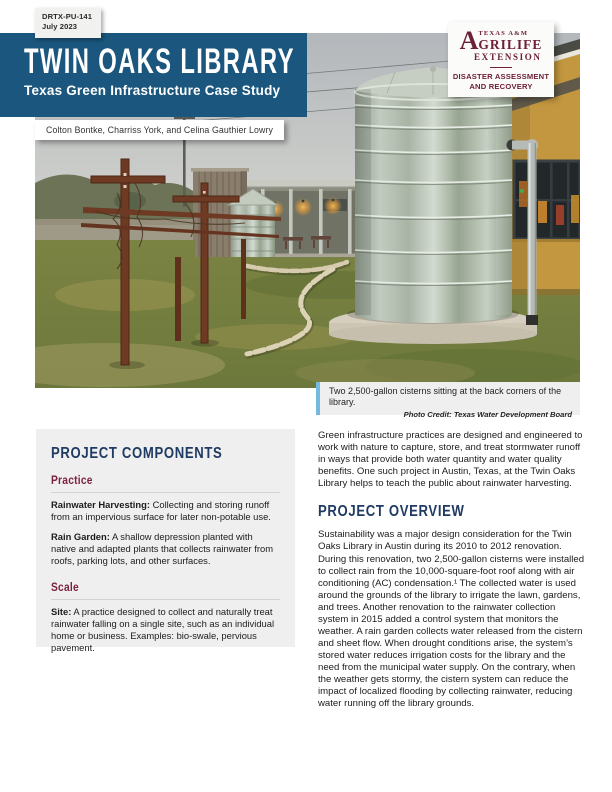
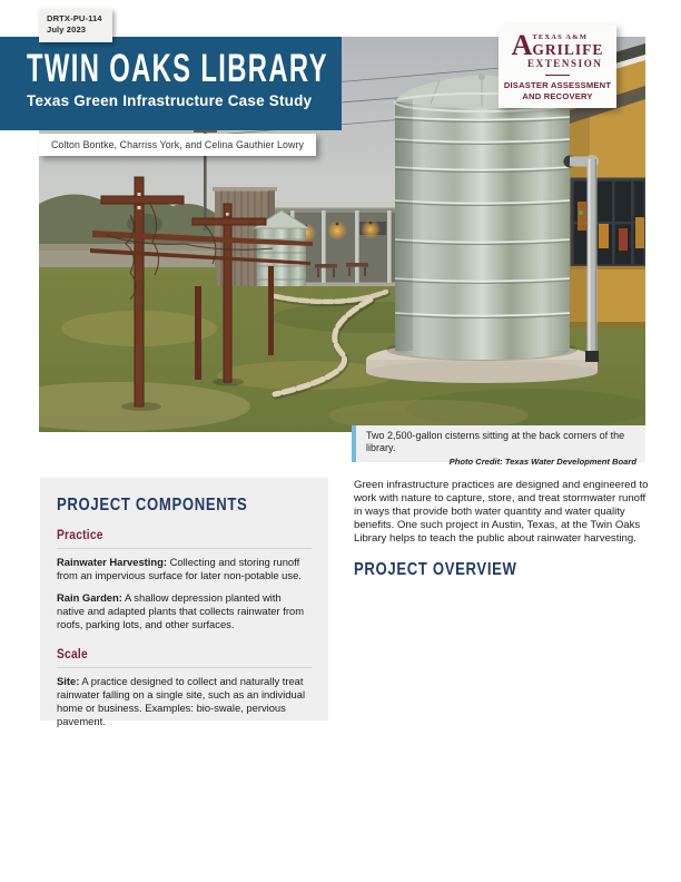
- DRTX-PU-141
+ DRTX-PU-114
  July 2023
  TWIN OAKS LIBRARY
  Texas Green Infrastructure Case Study
  Colton Bontke, Charriss York, and Celina Gauthier Lowry
  A
  GRILIFE
  EXTENSION
  DISASTER ASSESSMENT
  AND RECOVERY
  Two 2,500-gallon cisterns sitting at the back corners of the library.
  Photo Credit: Texas Water Development Board
  PROJECT COMPONENTS
  Practice
  Rainwater Harvesting: Collecting and storing runoff from an impervious surface for later non-potable use.
  Rain Garden: A shallow depression planted with native and adapted plants that collects rainwater from roofs, parking lots, and other surfaces.
  Scale
  Site: A practice designed to collect and naturally treat rainwater falling on a single site, such as an individual home or business. Examples: bio-swale, pervious pavement.
  Green infrastructure practices are designed and engineered to work with nature to capture, store, and treat stormwater runoff in ways that provide both water quantity and water quality benefits. One such project in Austin, Texas, at the Twin Oaks Library helps to teach the public about rainwater harvesting.
  PROJECT OVERVIEW
- Sustainability was a major design consideration for the Twin Oaks Library in Austin during its 2010 to 2012 renovation. During this renovation, two 2,500-gallon cisterns were installed to collect rain from the 10,000-square-foot roof along with air conditioning (AC) condensation.¹ The collected water is used around the grounds of the library to irrigate the lawn, gardens, and trees. Another renovation to the rainwater collection system in 2015 added a control system that monitors the weather. A rain garden collects water released from the cistern and sheet flow. When drought conditions arise, the system’s stored water reduces irrigation costs for the library and the need from the municipal water supply. On the contrary, when the weather gets stormy, the cistern system can reduce the impact of localized flooding by collecting rainwater, reducing water running off the library grounds.
